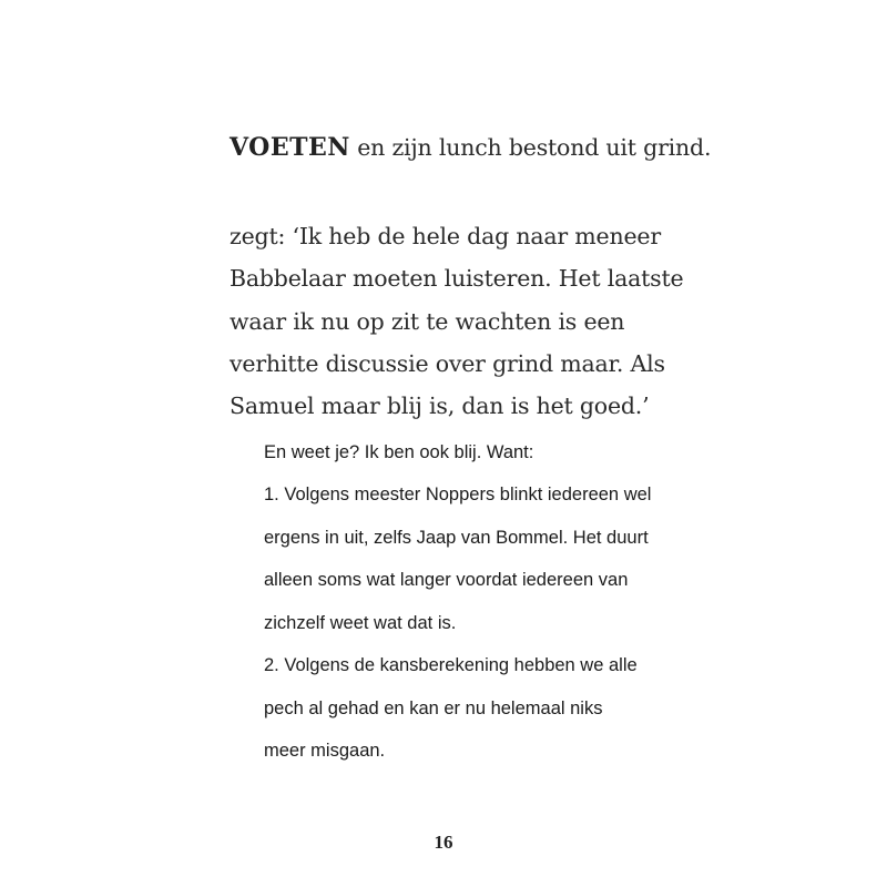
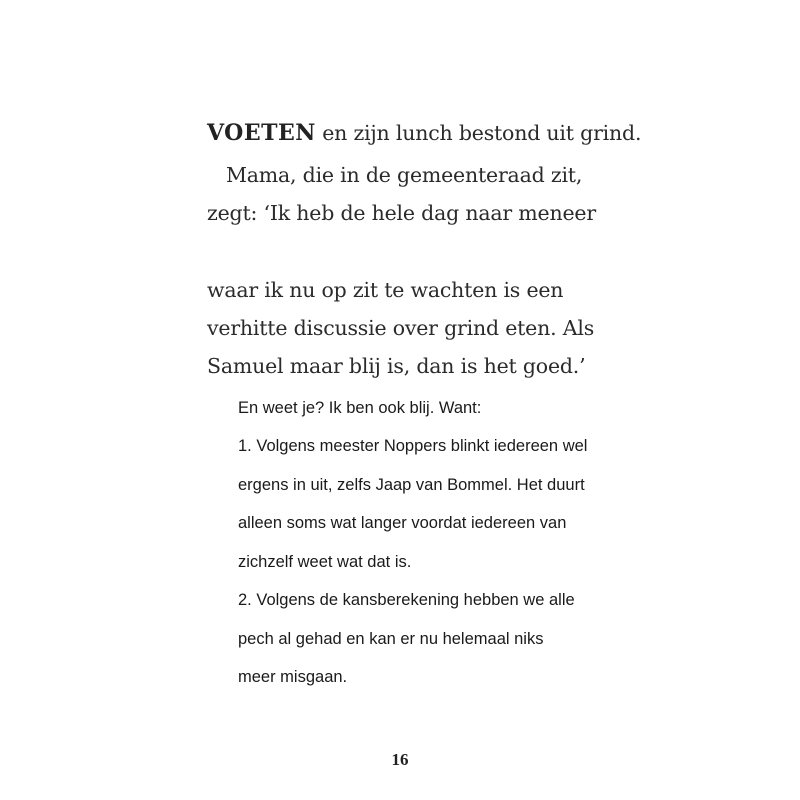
  VOETEN en zijn lunch bestond uit grind.
+ Mama, die in de gemeenteraad zit,
  zegt: ‘Ik heb de hele dag naar meneer
- Babbelaar moeten luisteren. Het laatste
  waar ik nu op zit te wachten is een
- verhitte discussie over grind maar. Als
+ verhitte discussie over grind eten. Als
  Samuel maar blij is, dan is het goed.’
  En weet je? Ik ben ook blij. Want:
  1. Volgens meester Noppers blinkt iedereen wel
  ergens in uit, zelfs Jaap van Bommel. Het duurt
  alleen soms wat langer voordat iedereen van
  zichzelf weet wat dat is.
  2. Volgens de kansberekening hebben we alle
  pech al gehad en kan er nu helemaal niks
  meer misgaan.
  16
